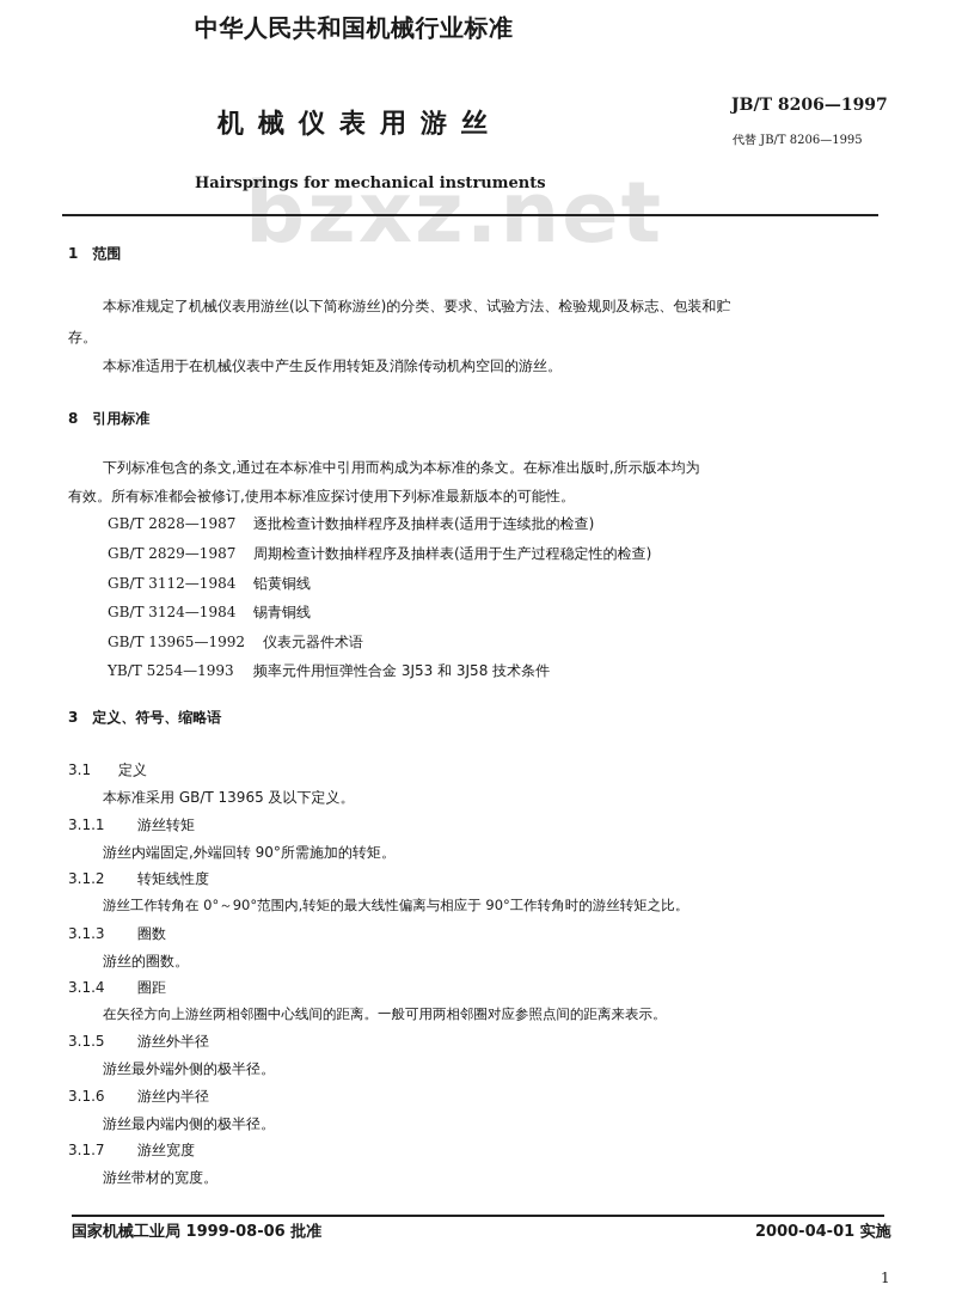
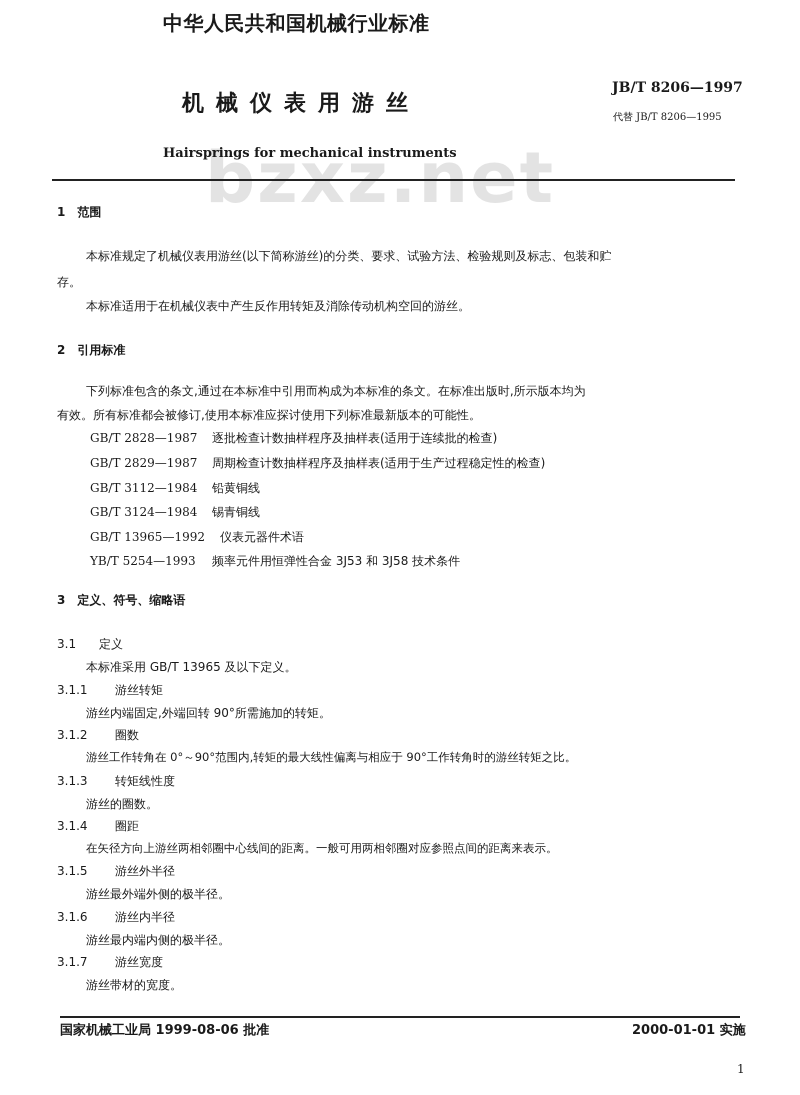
  bzxz.net
  中华人民共和国机械行业标准
  机械仪表用游丝
  JB/T 8206—1997
  代替 JB/T 8206—1995
  Hairsprings for mechanical instruments
  1 范围
  本标准规定了机械仪表用游丝(以下简称游丝)的分类、要求、试验方法、检验规则及标志、包装和贮
  存。
  本标准适用于在机械仪表中产生反作用转矩及消除传动机构空回的游丝。
- 8 引用标准
+ 2 引用标准
  下列标准包含的条文,通过在本标准中引用而构成为本标准的条文。在标准出版时,所示版本均为
  有效。所有标准都会被修订,使用本标准应探讨使用下列标准最新版本的可能性。
  GB/T 2828—1987 逐批检查计数抽样程序及抽样表(适用于连续批的检查)
  GB/T 2829—1987 周期检查计数抽样程序及抽样表(适用于生产过程稳定性的检查)
  GB/T 3112—1984 铅黄铜线
  GB/T 3124—1984 锡青铜线
  GB/T 13965—1992 仪表元器件术语
  YB/T 5254—1993 频率元件用恒弹性合金 3J53 和 3J58 技术条件
  3 定义、符号、缩略语
  3.1 定义
  本标准采用 GB/T 13965 及以下定义。
  3.1.1 游丝转矩
  游丝内端固定,外端回转 90°所需施加的转矩。
- 3.1.2 转矩线性度
+ 3.1.2 圈数
  游丝工作转角在 0°～90°范围内,转矩的最大线性偏离与相应于 90°工作转角时的游丝转矩之比。
- 3.1.3 圈数
+ 3.1.3 转矩线性度
  游丝的圈数。
  3.1.4 圈距
  在矢径方向上游丝两相邻圈中心线间的距离。一般可用两相邻圈对应参照点间的距离来表示。
  3.1.5 游丝外半径
  游丝最外端外侧的极半径。
  3.1.6 游丝内半径
  游丝最内端内侧的极半径。
  3.1.7 游丝宽度
  游丝带材的宽度。
  国家机械工业局 1999-08-06 批准
- 2000-04-01 实施
+ 2000-01-01 实施
  1
